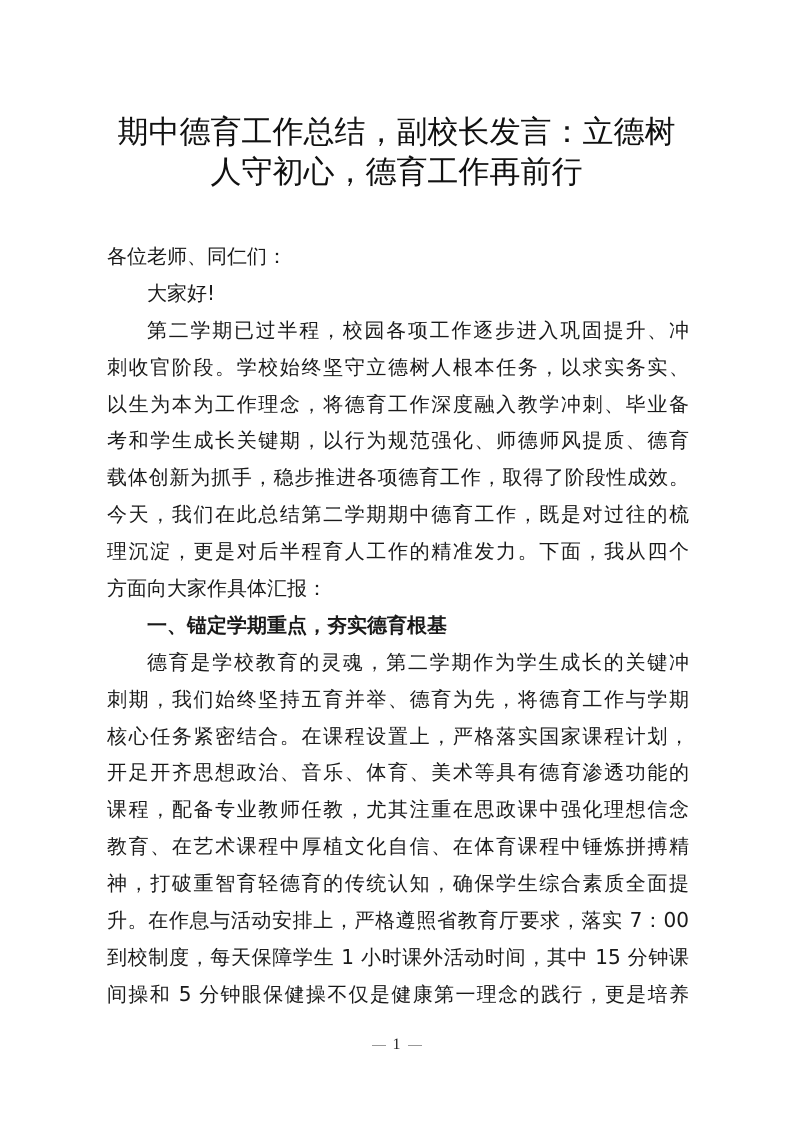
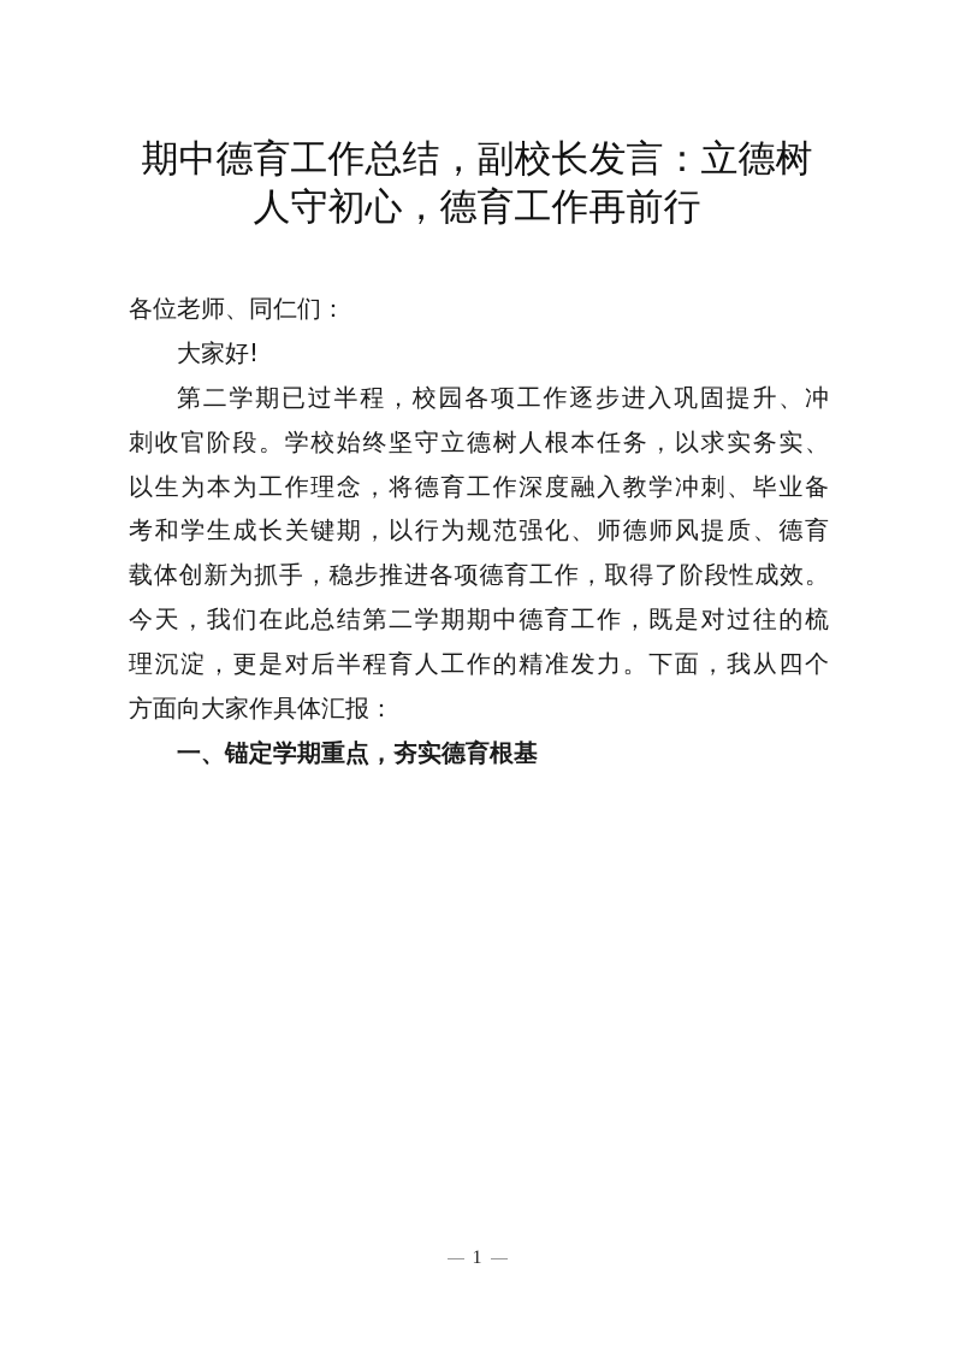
  期中德育工作总结，副校长发言：立德树
  人守初心，德育工作再前行
  各位老师、同仁们：
  大家好!
  第二学期已过半程，校园各项工作逐步进入巩固提升、冲
  刺收官阶段。学校始终坚守立德树人根本任务，以求实务实、
  以生为本为工作理念，将德育工作深度融入教学冲刺、毕业备
  考和学生成长关键期，以行为规范强化、师德师风提质、德育
  载体创新为抓手，稳步推进各项德育工作，取得了阶段性成效。
  今天，我们在此总结第二学期期中德育工作，既是对过往的梳
  理沉淀，更是对后半程育人工作的精准发力。下面，我从四个
  方面向大家作具体汇报：
  一、锚定学期重点，夯实德育根基
- 德育是学校教育的灵魂，第二学期作为学生成长的关键冲
- 刺期，我们始终坚持五育并举、德育为先，将德育工作与学期
- 核心任务紧密结合。在课程设置上，严格落实国家课程计划，
- 开足开齐思想政治、音乐、体育、美术等具有德育渗透功能的
- 课程，配备专业教师任教，尤其注重在思政课中强化理想信念
- 教育、在艺术课程中厚植文化自信、在体育课程中锤炼拼搏精
- 神，打破重智育轻德育的传统认知，确保学生综合素质全面提
- 升。在作息与活动安排上，严格遵照省教育厅要求，落实 7：00
- 到校制度，每天保障学生 1 小时课外活动时间，其中 15 分钟课
- 间操和 5 分钟眼保健操不仅是健康第一理念的践行，更是培养
  1
